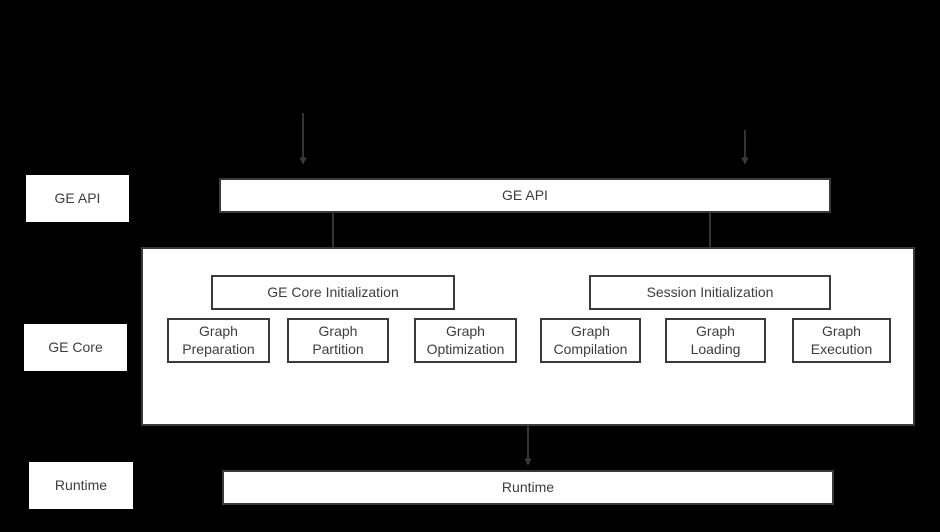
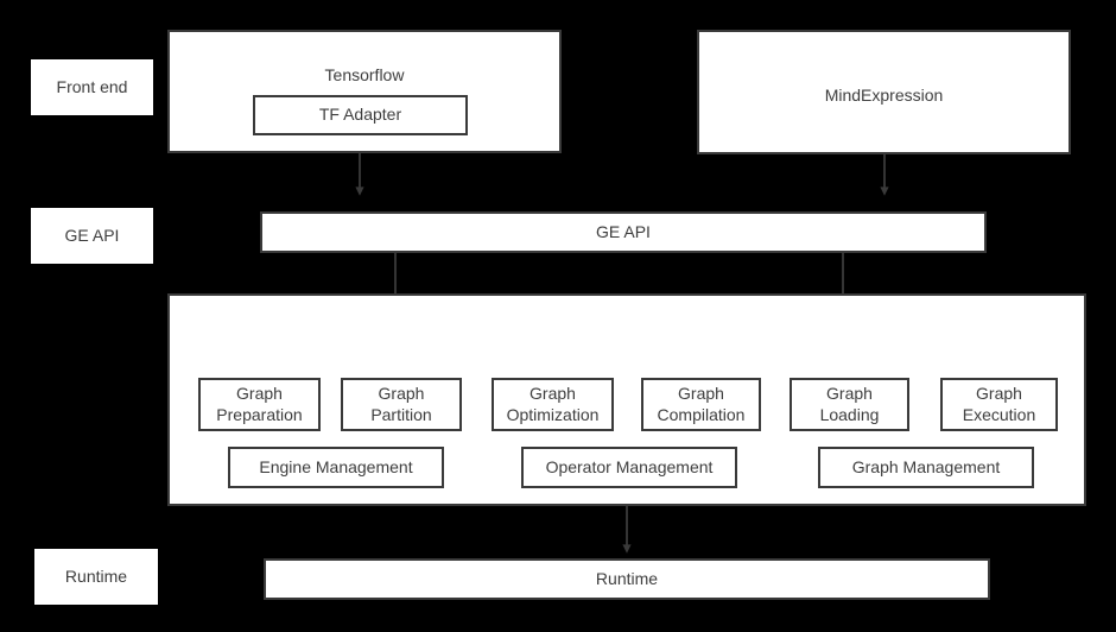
+ Front end
  GE API
- GE Core
  Runtime
+ Tensorflow
+ TF Adapter
+ MindExpression
  GE API
- GE Core Initialization
- Session Initialization
  Graph
  Preparation
  Graph
  Partition
  Graph
  Optimization
  Graph
  Compilation
  Graph
  Loading
  Graph
  Execution
+ Engine Management
+ Operator Management
+ Graph Management
  Runtime
